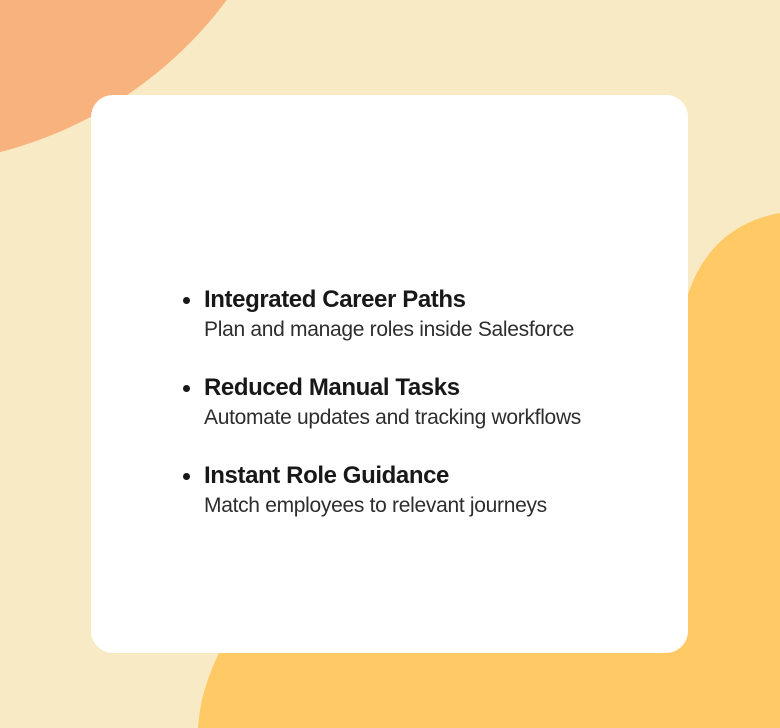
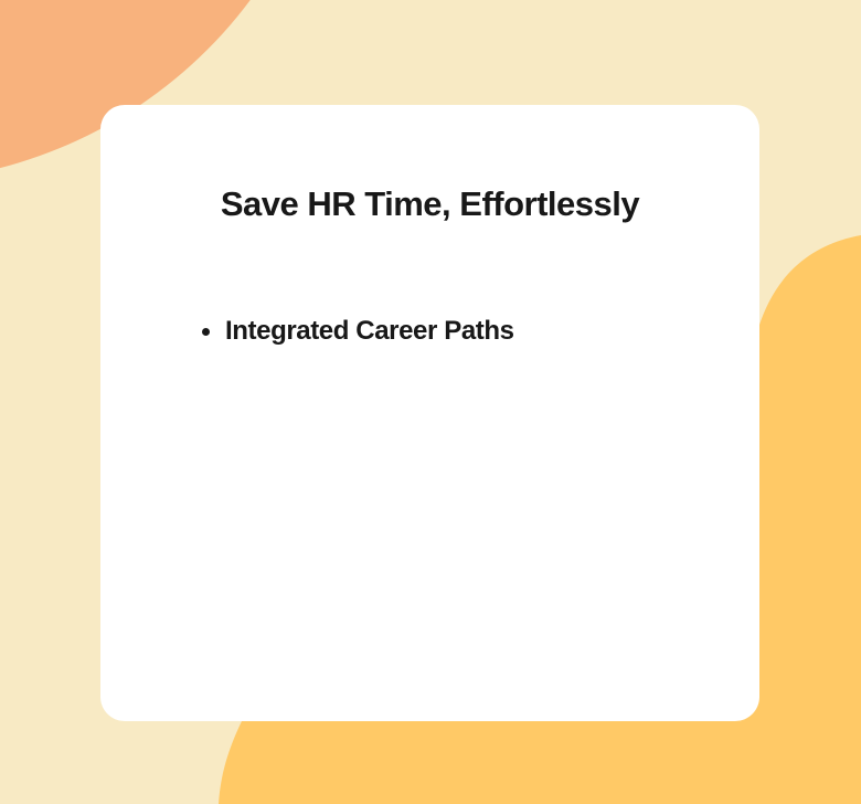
+ Save HR Time, Effortlessly
  Integrated Career Paths
- Plan and manage roles inside Salesforce
- Reduced Manual Tasks
- Automate updates and tracking workflows
- Instant Role Guidance
- Match employees to relevant journeys
